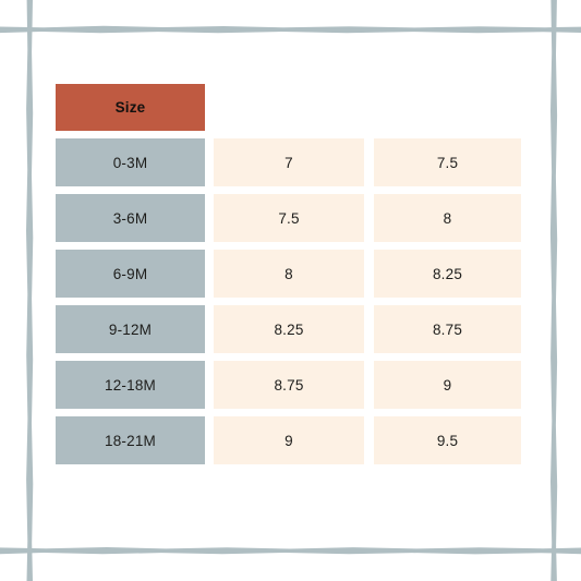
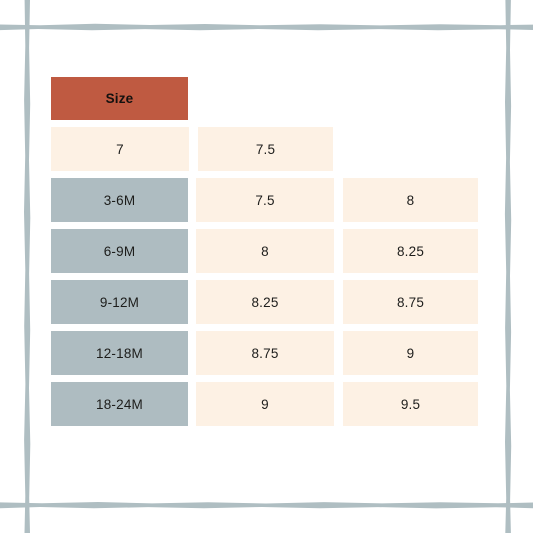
  Size
- 0-3M
  7
  7.5
  3-6M
  7.5
  8
  6-9M
  8
  8.25
  9-12M
  8.25
  8.75
  12-18M
  8.75
  9
- 18-21M
+ 18-24M
  9
  9.5
